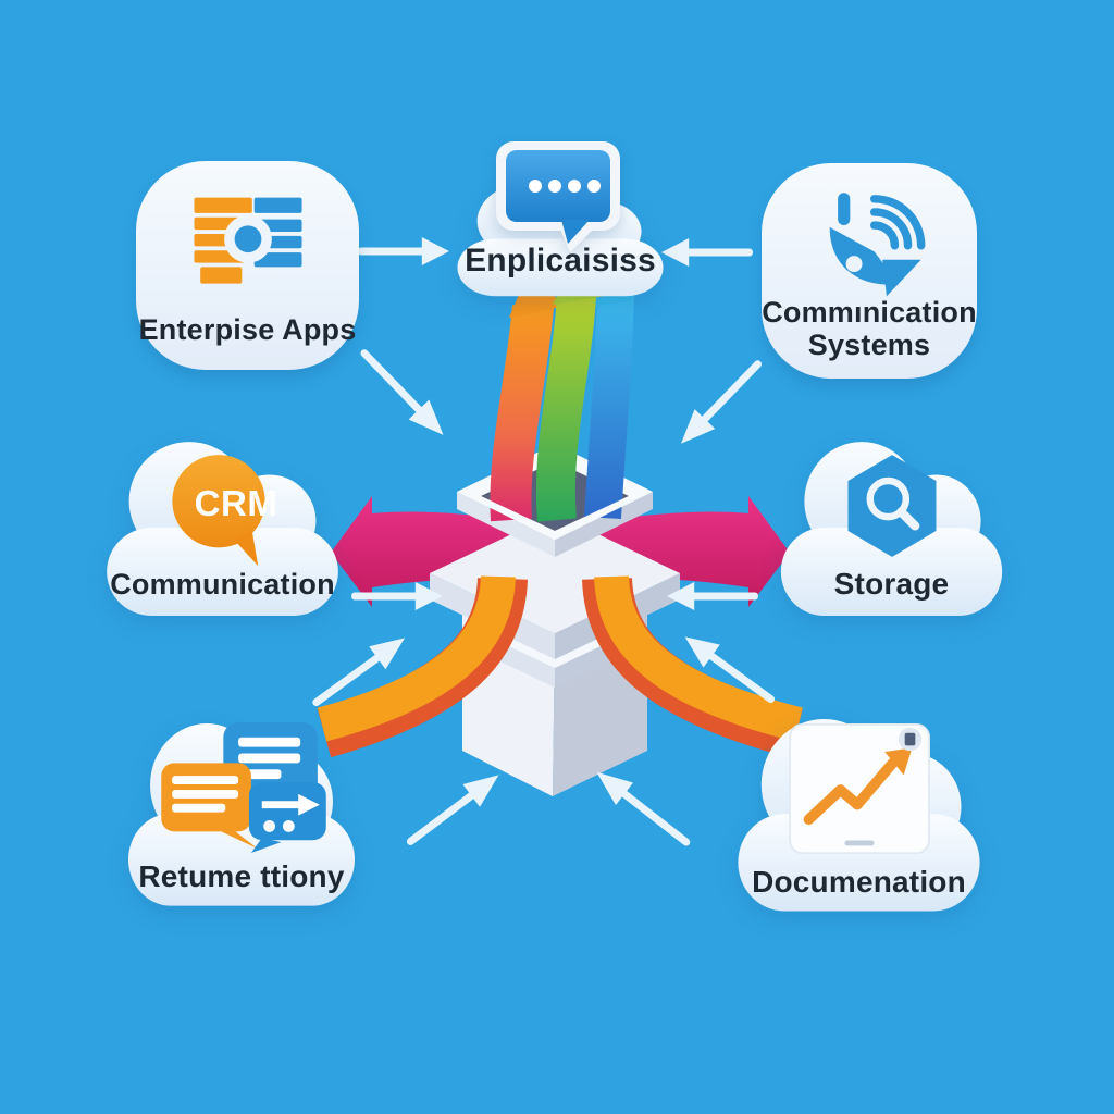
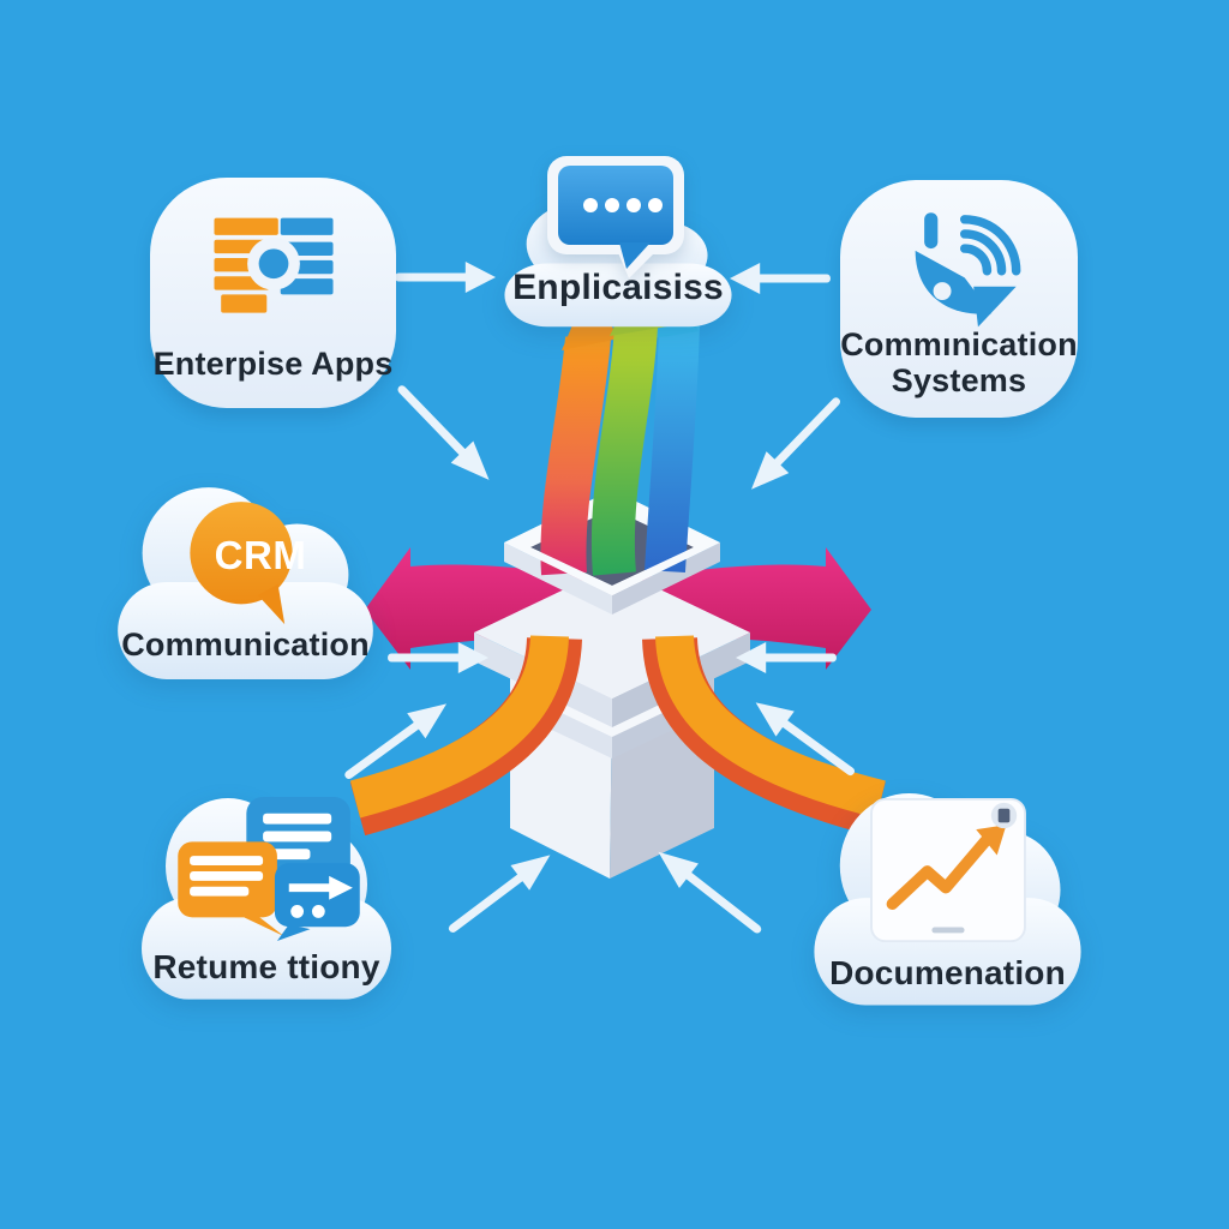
  Enterpise Apps
  Enplicaisiss
  Commınication
  Systems
  CRM
  Communication
- Storage
  Retume ttiony
  Documenation
